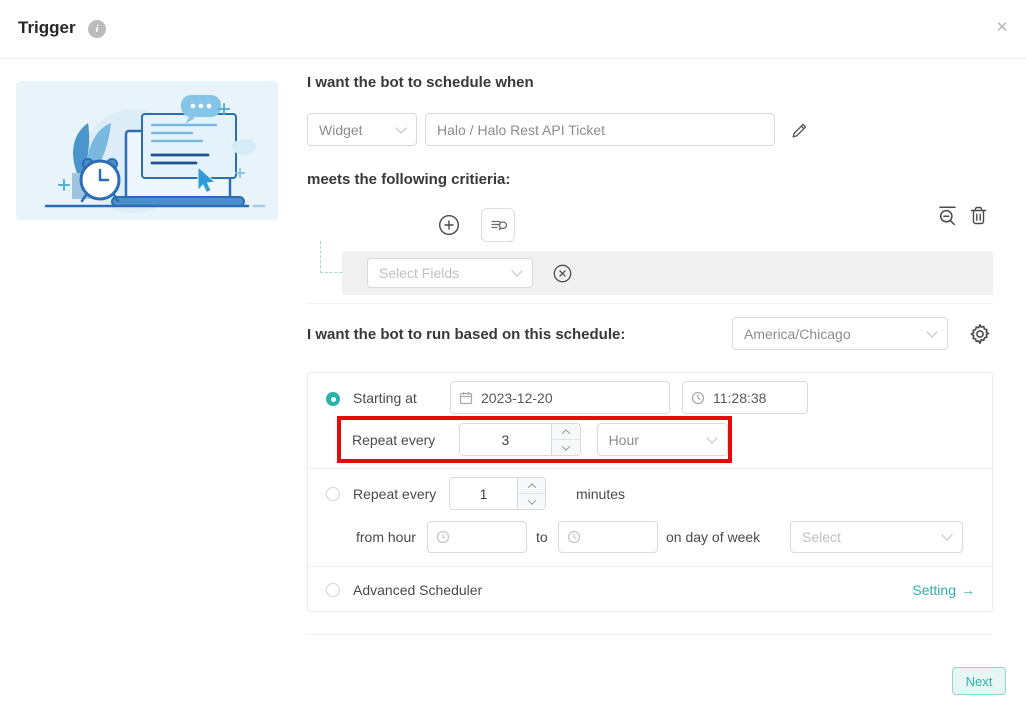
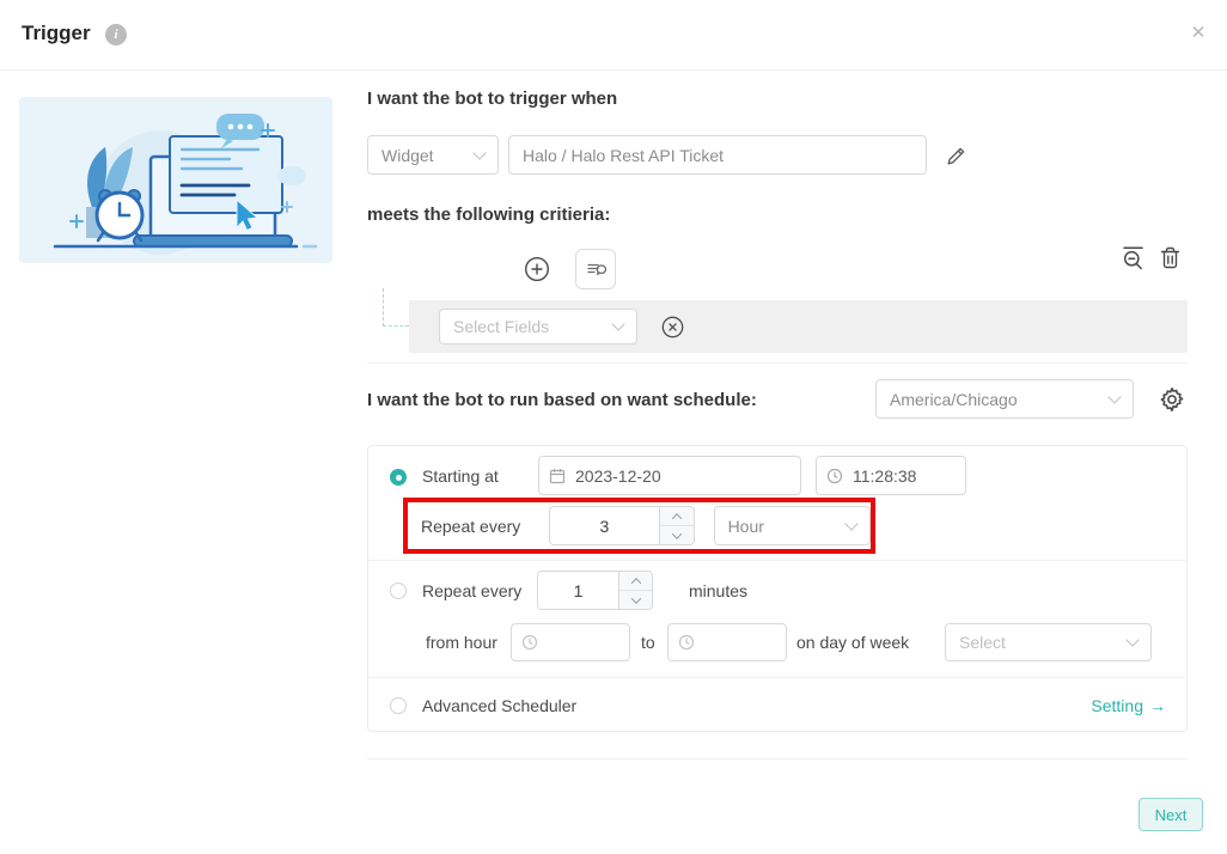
  Trigger
  i
  ✕
- I want the bot to schedule when
+ I want the bot to trigger when
  Widget
  Halo / Halo Rest API Ticket
  meets the following critieria:
  Select Fields
- I want the bot to run based on this schedule:
+ I want the bot to run based on want schedule:
  America/Chicago
  Starting at
  2023-12-20
  11:28:38
  Repeat every
  3
  Hour
  Repeat every
  1
  minutes
  from hour
  to
  on day of week
  Select
  Advanced Scheduler
  Setting
  →
  Next
